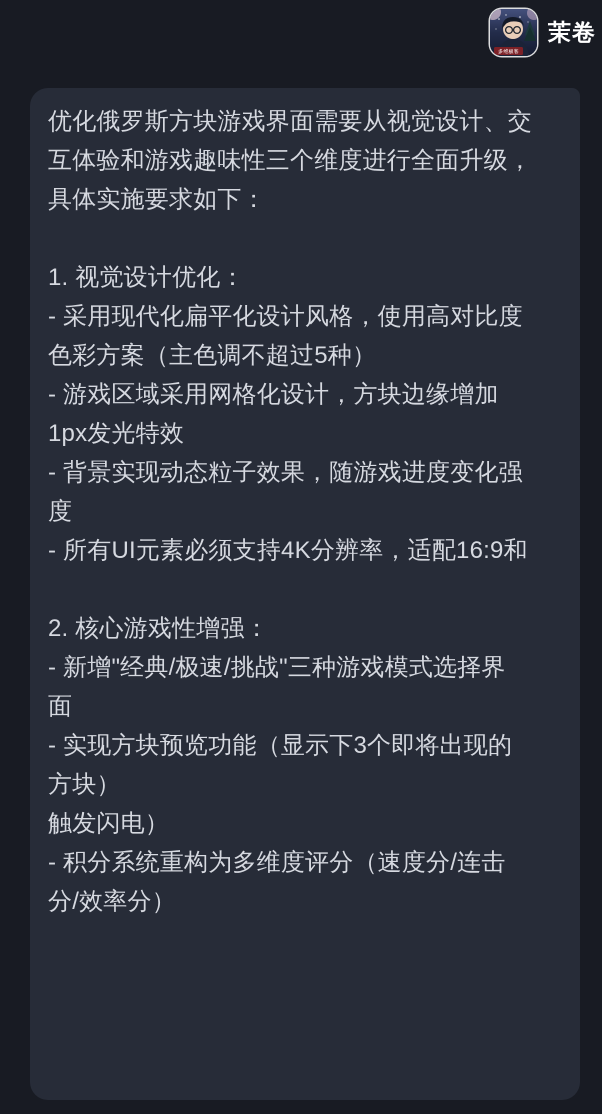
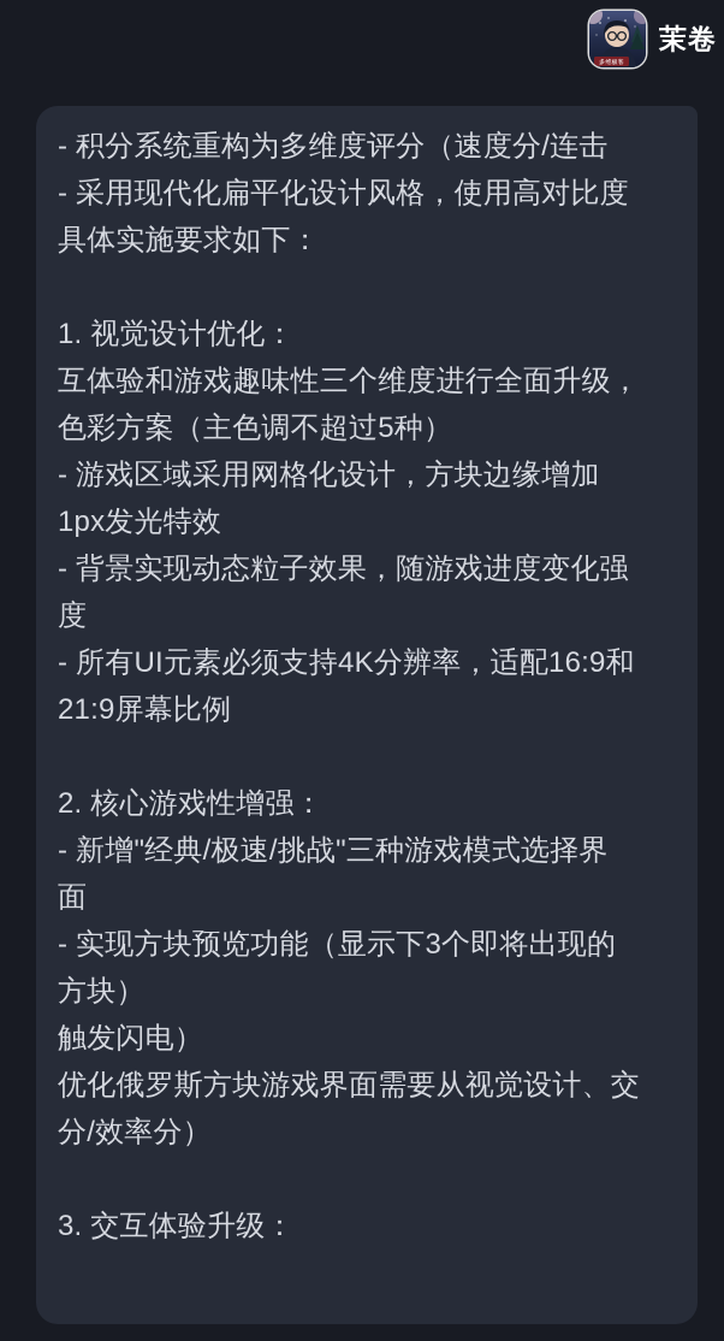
  茉卷
- 优化俄罗斯方块游戏界面需要从视觉设计、交
+ - 积分系统重构为多维度评分（速度分/连击
- 互体验和游戏趣味性三个维度进行全面升级，
+ - 采用现代化扁平化设计风格，使用高对比度
  具体实施要求如下：
  1. 视觉设计优化：
- - 采用现代化扁平化设计风格，使用高对比度
+ 互体验和游戏趣味性三个维度进行全面升级，
  色彩方案（主色调不超过5种）
  - 游戏区域采用网格化设计，方块边缘增加
  1px发光特效
  - 背景实现动态粒子效果，随游戏进度变化强
  度
  - 所有UI元素必须支持4K分辨率，适配16:9和
+ 21:9屏幕比例
  2. 核心游戏性增强：
  - 新增"经典/极速/挑战"三种游戏模式选择界
  面
  - 实现方块预览功能（显示下3个即将出现的
  方块）
  触发闪电）
- - 积分系统重构为多维度评分（速度分/连击
+ 优化俄罗斯方块游戏界面需要从视觉设计、交
  分/效率分）
+ 3. 交互体验升级：
